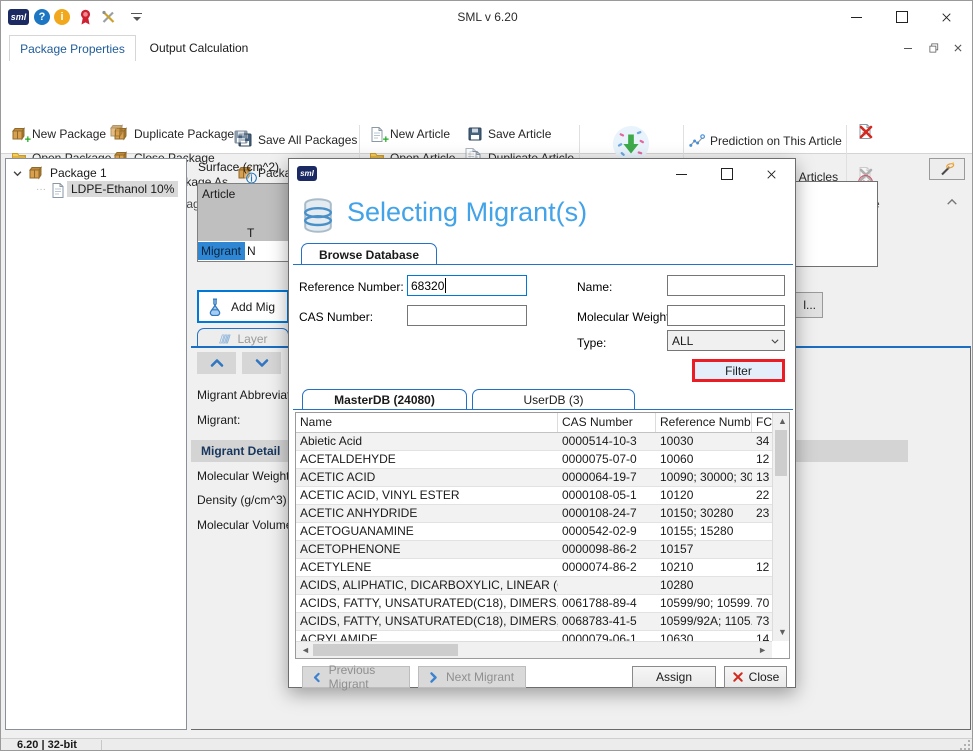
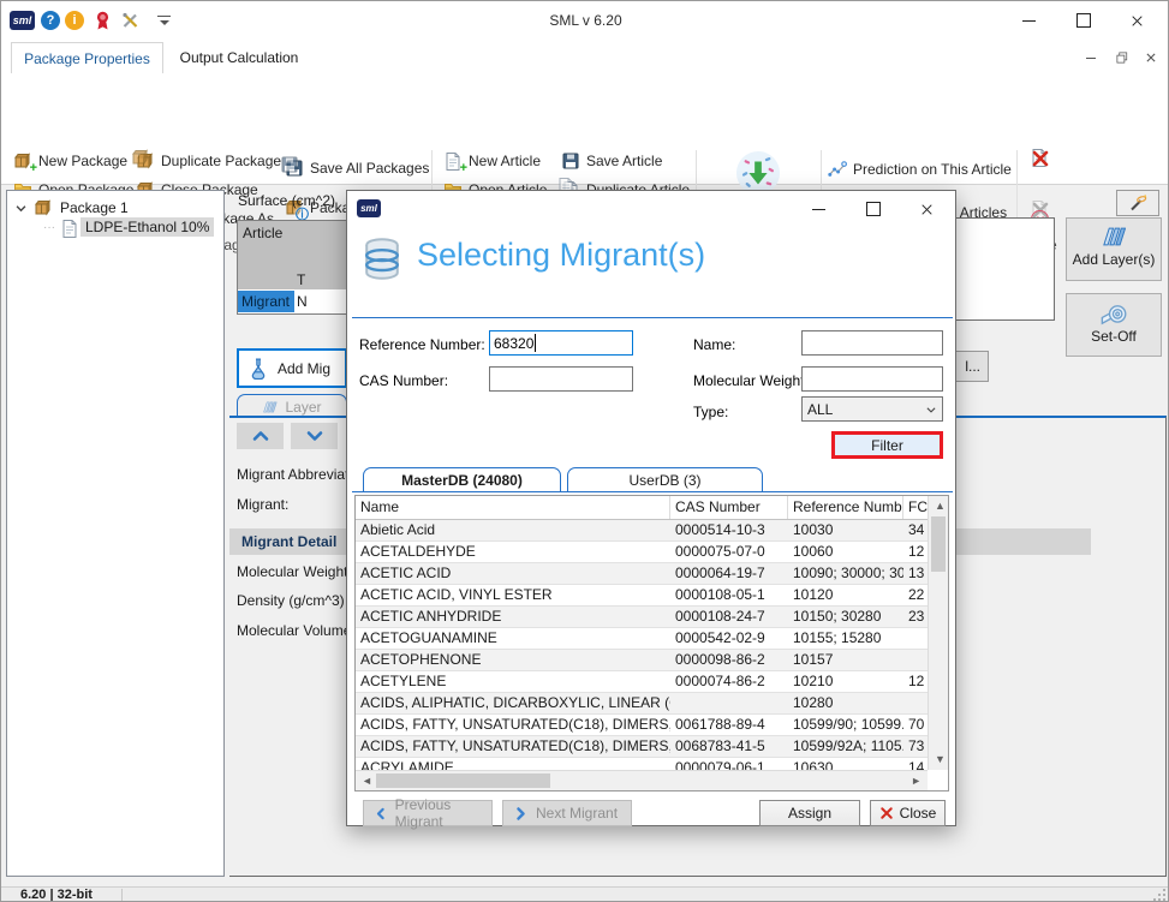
  sml
  ?
  i
  SML v 6.20
  Package Properties
  Output Calculation
  +
  New Package
  Duplicate Package
  Save All Packages
  ⓘ
  +
  New Article
  Save Article
  Prediction on This Article
  Package 1
  ···
  LDPE-Ethanol 10%
  Surface (cm^2)
  Article
  T
  Migrant
  N
  Add Mig
  Layer
  Migrant Abbrevia
  Migrant:
  Migrant Detail
  Molecular Weigh
  Density (g/cm^3)
  Molecular Volum
  l...
+ Add Layer(s)
+ Set-Off
  sml
  Selecting Migrant(s)
- Browse Database
  Reference Number:
  68320
  CAS Number:
  Name:
  Molecular Weigh
  Type:
  ALL
  Filter
  MasterDB (24080)
  UserDB (3)
  Name
  CAS Number
  Reference Numb
  FC
  Abietic Acid
  0000514-10-3
  10030
  34
  ACETALDEHYDE
  0000075-07-0
  10060
  12
  ACETIC ACID
  0000064-19-7
  10090; 30000; 30
  13
  ACETIC ACID, VINYL ESTER
  0000108-05-1
  10120
  22
  ACETIC ANHYDRIDE
  0000108-24-7
  10150; 30280
  23
  ACETOGUANAMINE
  0000542-02-9
  10155; 15280
  ACETOPHENONE
  0000098-86-2
  10157
  ACETYLENE
  0000074-86-2
  10210
  12
  ACIDS, ALIPHATIC, DICARBOXYLIC, LINEAR (
  10280
  ACIDS, FATTY, UNSATURATED(C18), DIMERS
  0061788-89-4
  10599/90; 10599.
  70
  ACIDS, FATTY, UNSATURATED(C18), DIMERS
  0068783-41-5
  10599/92A; 1105
  73
  ACRYLAMIDE
  0000079-06-1
  10630
  14
  ▲
  ▼
  ◄
  ►
  Previous Migrant
  Next Migrant
  Assign
  Close
  6.20 | 32-bit
